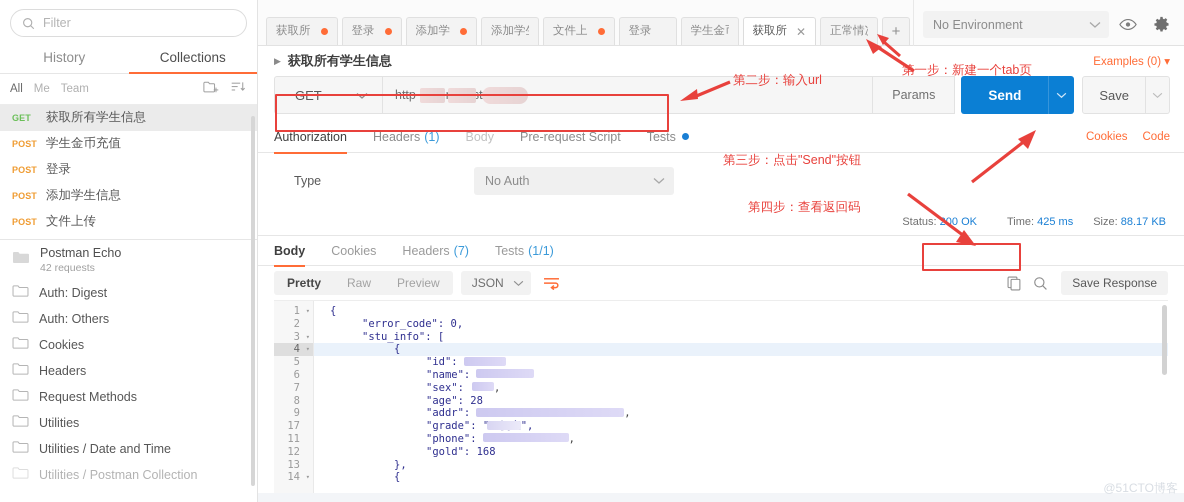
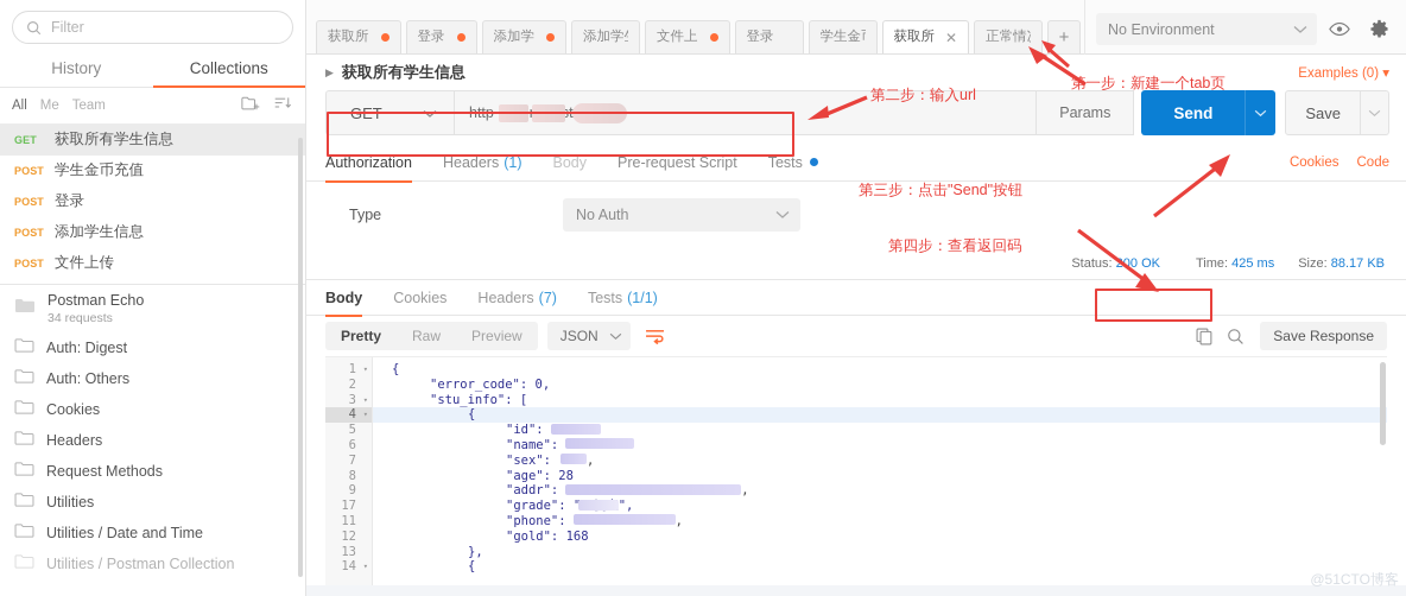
  Filter
  History
  Collections
  All
  Me
  Team
  GET
  获取所有学生信息
  POST
  学生金币充值
  POST
  登录
  POST
  添加学生信息
  POST
  文件上传
  Postman Echo
- 42 requests
+ 34 requests
  Auth: Digest
  Auth: Others
  Cookies
  Headers
  Request Methods
  Utilities
  Utilities / Date and Time
  Utilities / Postman Collection
  获取所
  登录
  添加学
  文件上
  登录
  获取所
  ✕
  正常情
  +
  No Environment
  ▶
  获取所有学生信息
  Examples (0) ▾
  GET
  Params
  Send
  Save
  Authorization
  Headers
  (1)
  Body
  Pre-request Script
  Tests
  Cookies
  Code
  Type
  No Auth
  Status: 00 OK
  Time: 425 ms
  Size: 88.17 KB
  Body
  Cookies
  Headers
  (7)
  Tests
  (1/1)
  Pretty
  Raw
  Preview
  JSON
  Save Response
  ▾
  1
  2
  ▾
  3
  ▾
  4
  5
  6
  7
  8
  9
  17
  11
  12
  13
  ▾
  14
  {
  "error_code": 0,
  "stu_info": [
  {
  "id":
  "name":
  "sex": ,
  "age": 28
  "addr": ,
  "grade": "",
  "phone": ,
  "gold": 168
  },
  {
  第一步：新建一个tab页
  第二步：输入url
  第三步：点击"Send"按钮
  第四步：查看返回码
  @51CTO博客
